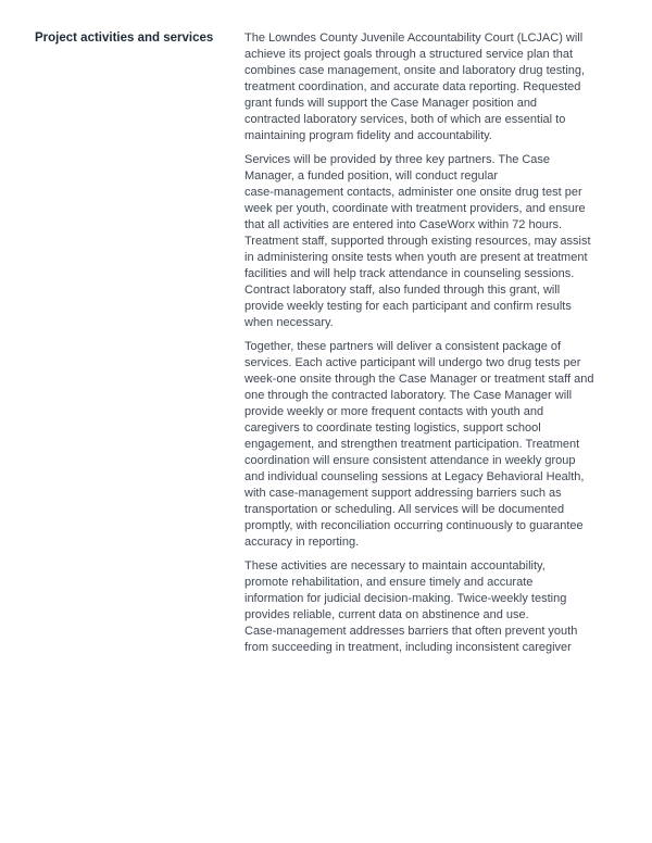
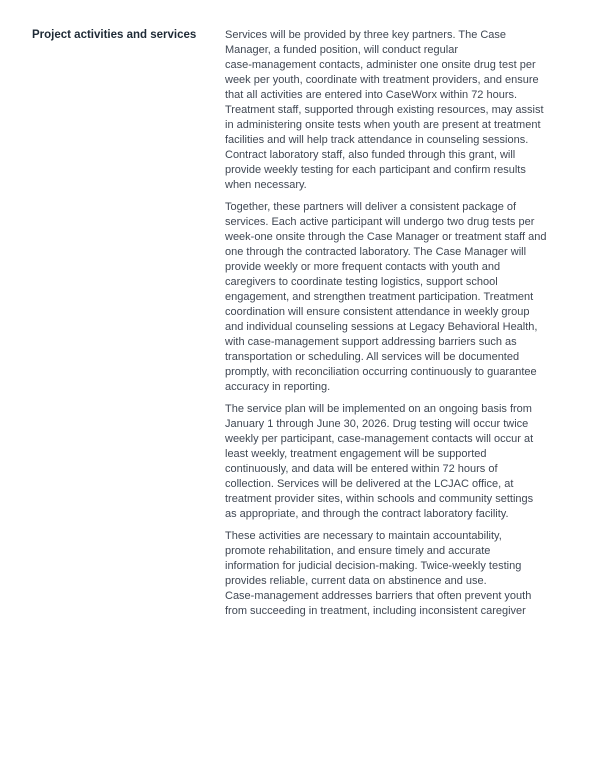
  Project activities and services
- The Lowndes County Juvenile Accountability Court (LCJAC) will
- achieve its project goals through a structured service plan that
- combines case management, onsite and laboratory drug testing,
- treatment coordination, and accurate data reporting. Requested
- grant funds will support the Case Manager position and
- contracted laboratory services, both of which are essential to
- maintaining program fidelity and accountability.
  Services will be provided by three key partners. The Case
  Manager, a funded position, will conduct regular
  case-management contacts, administer one onsite drug test per
  week per youth, coordinate with treatment providers, and ensure
  that all activities are entered into CaseWorx within 72 hours.
  Treatment staff, supported through existing resources, may assist
  in administering onsite tests when youth are present at treatment
  facilities and will help track attendance in counseling sessions.
  Contract laboratory staff, also funded through this grant, will
  provide weekly testing for each participant and confirm results
  when necessary.
  Together, these partners will deliver a consistent package of
  services. Each active participant will undergo two drug tests per
  week-one onsite through the Case Manager or treatment staff and
  one through the contracted laboratory. The Case Manager will
  provide weekly or more frequent contacts with youth and
  caregivers to coordinate testing logistics, support school
  engagement, and strengthen treatment participation. Treatment
  coordination will ensure consistent attendance in weekly group
  and individual counseling sessions at Legacy Behavioral Health,
  with case-management support addressing barriers such as
  transportation or scheduling. All services will be documented
  promptly, with reconciliation occurring continuously to guarantee
  accuracy in reporting.
+ The service plan will be implemented on an ongoing basis from
+ January 1 through June 30, 2026. Drug testing will occur twice
+ weekly per participant, case-management contacts will occur at
+ least weekly, treatment engagement will be supported
+ continuously, and data will be entered within 72 hours of
+ collection. Services will be delivered at the LCJAC office, at
+ treatment provider sites, within schools and community settings
+ as appropriate, and through the contract laboratory facility.
  These activities are necessary to maintain accountability,
  promote rehabilitation, and ensure timely and accurate
  information for judicial decision-making. Twice-weekly testing
  provides reliable, current data on abstinence and use.
  Case-management addresses barriers that often prevent youth
  from succeeding in treatment, including inconsistent caregiver
